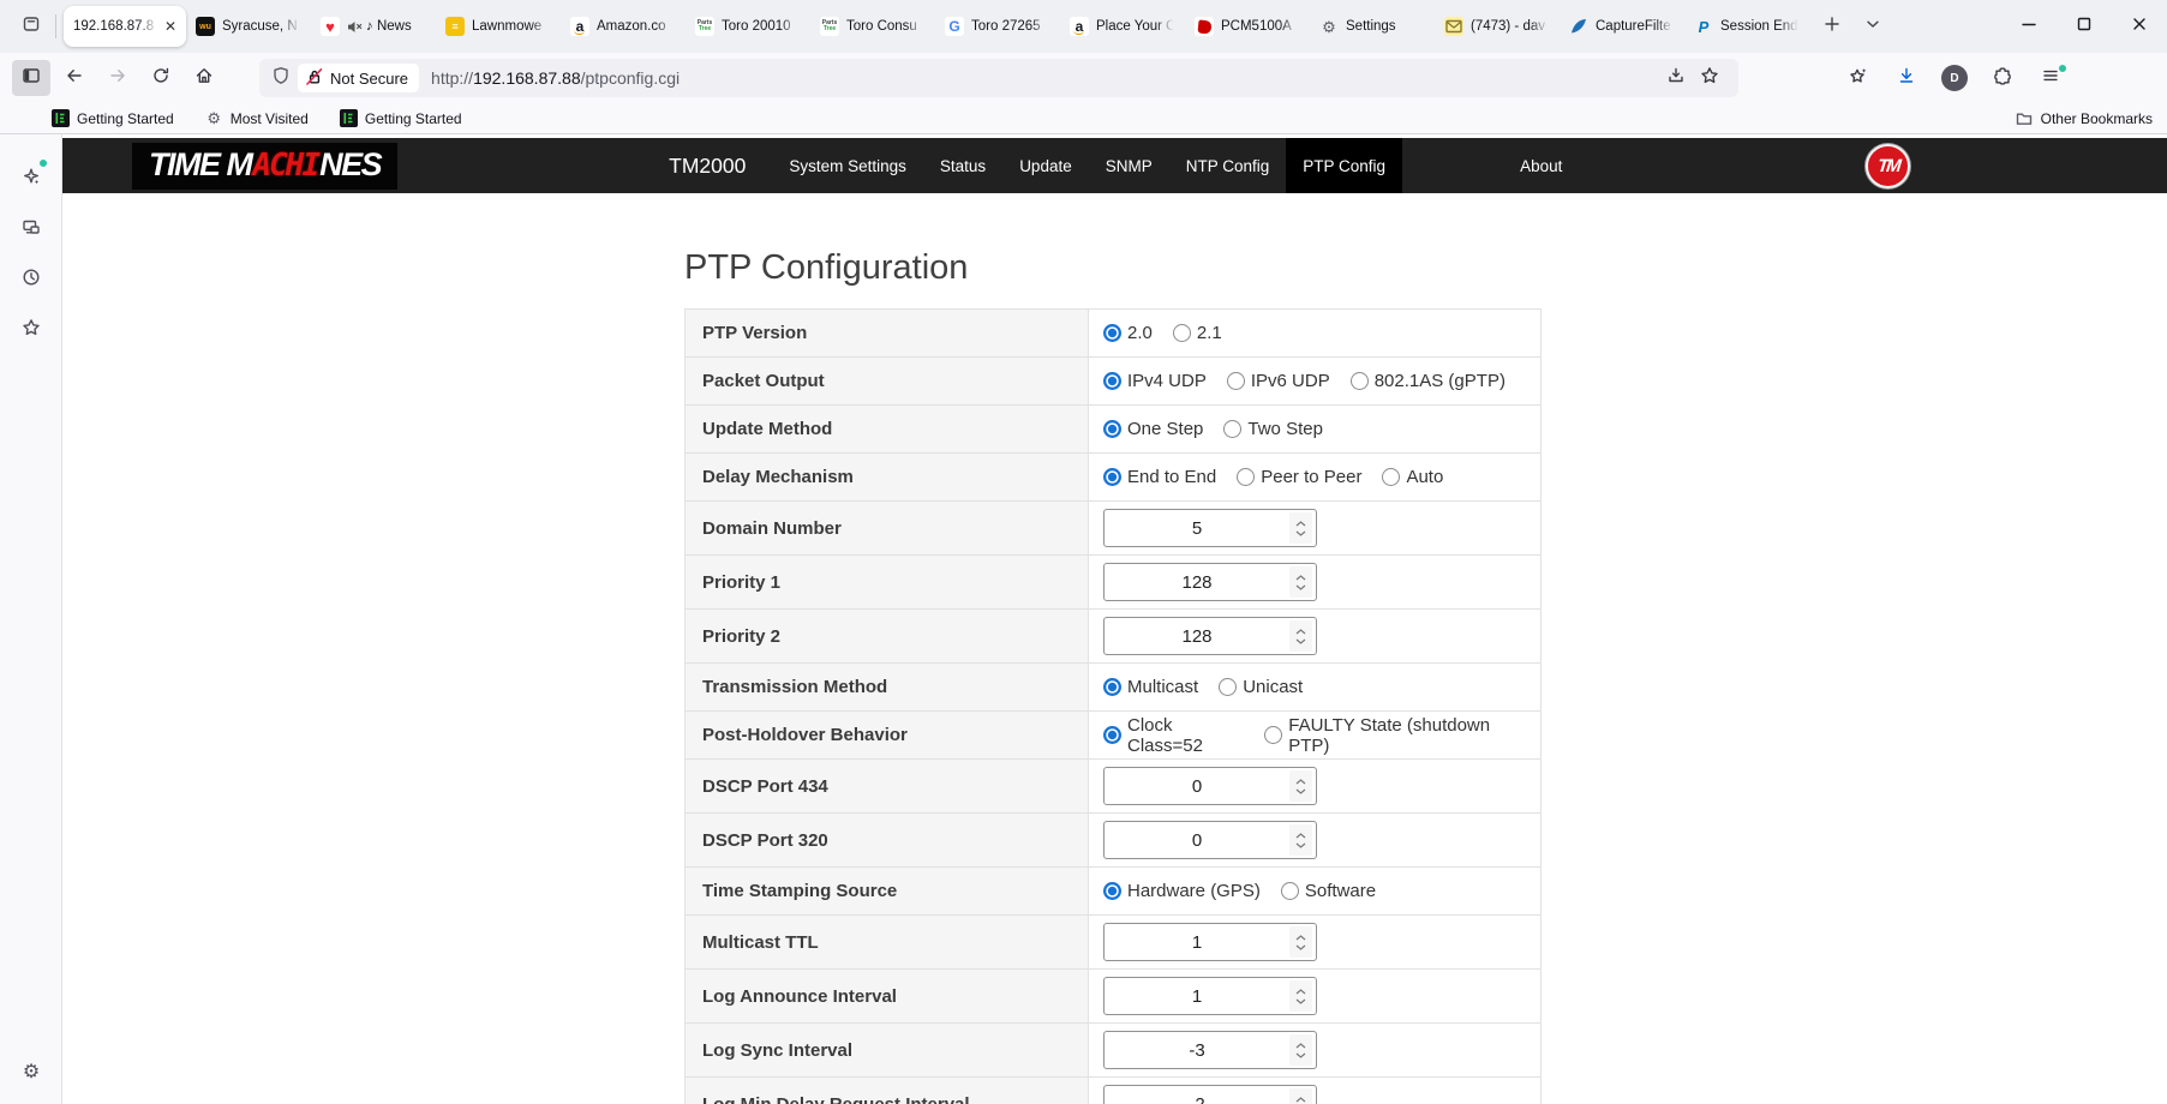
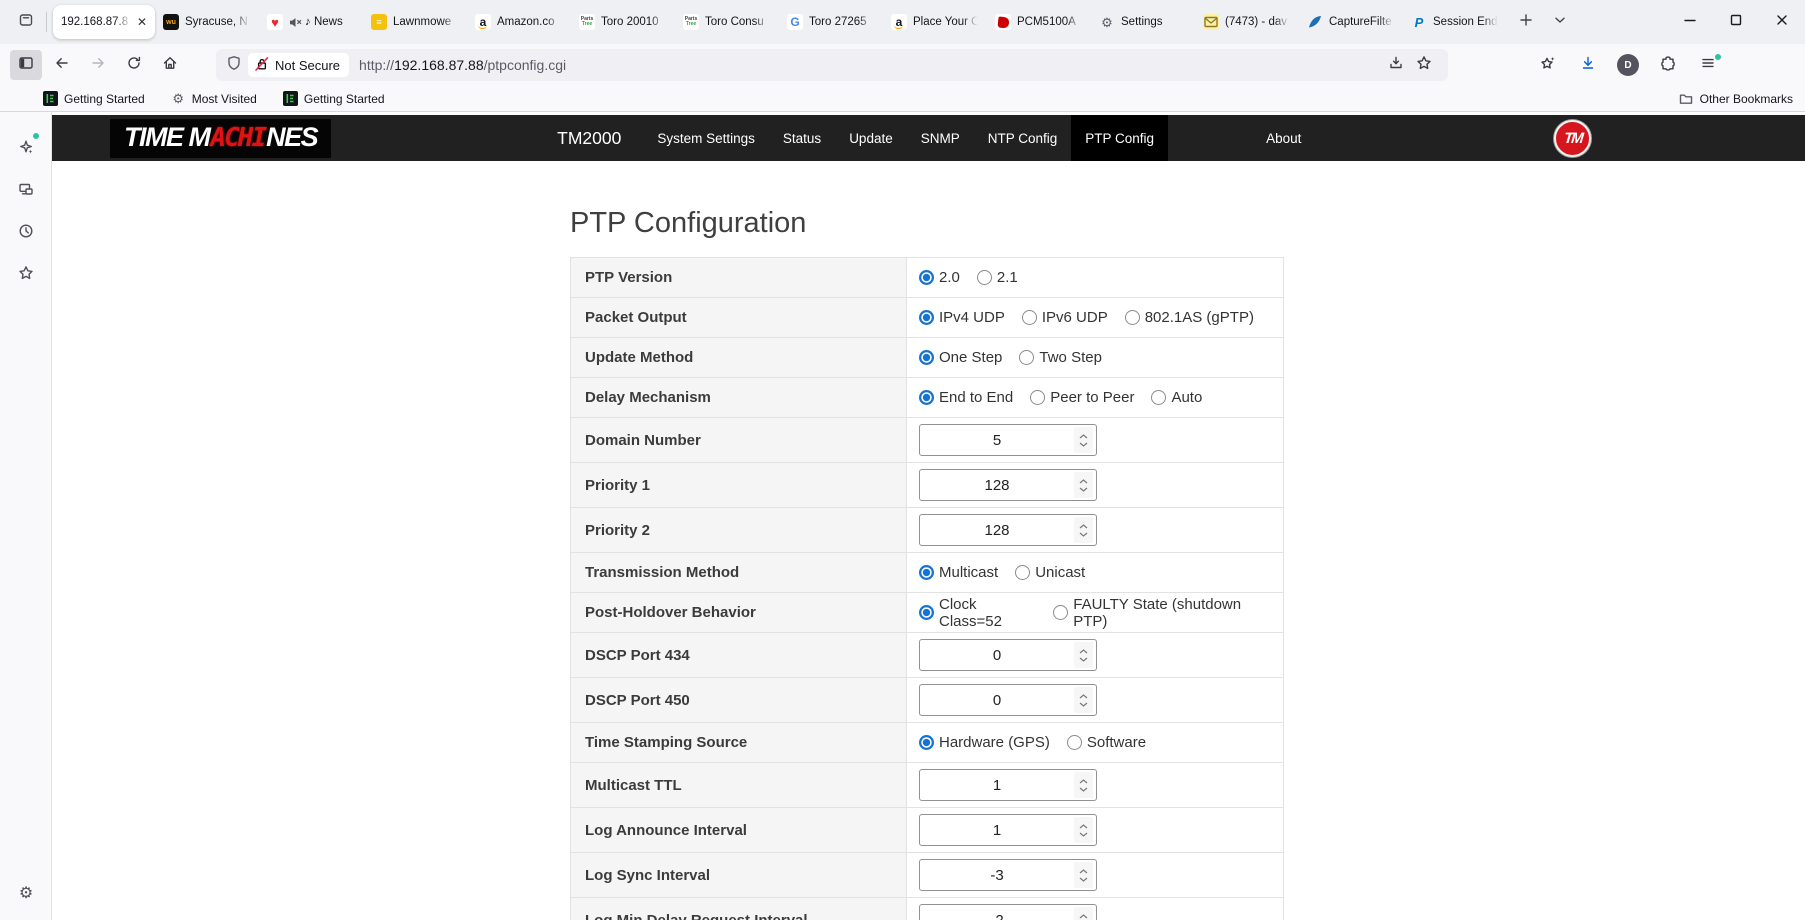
  192.168.87.8
  ✕
  Syracuse, N
  ♥
  ♪ News
  ≡
  Lawnmowe
  a
  Amazon.co
  Toro 20010
  Toro Consu
  G
  Toro 27265
  a
  Place Your O
  PCM5100A
  ⚙
  Settings
  (7473) - dav
  CaptureFilte
  P
  Session End
  Not Secure
  http://192.168.87.88/ptpconfig.cgi
  D
  Getting Started
  ⚙
  Most Visited
  Getting Started
  Other Bookmarks
  ⚙
  TIME M
  ACHI
  NES
  TM2000
  System Settings
  Status
  Update
  SNMP
  NTP Config
  PTP Config
  About
  PTP Configuration
  PTP Version
  2.0
  2.1
  Packet Output
  IPv4 UDP
  IPv6 UDP
  802.1AS (gPTP)
  Update Method
  One Step
  Two Step
  Delay Mechanism
  End to End
  Peer to Peer
  Auto
  Domain Number
  5
  Priority 1
  128
  Priority 2
  128
  Transmission Method
  Multicast
  Unicast
  Post-Holdover Behavior
  Clock Class=52
  FAULTY State (shutdown PTP)
  DSCP Port 434
  0
- DSCP Port 320
+ DSCP Port 450
  0
  Time Stamping Source
  Hardware (GPS)
  Software
  Multicast TTL
  1
  Log Announce Interval
  1
  Log Sync Interval
  -3
